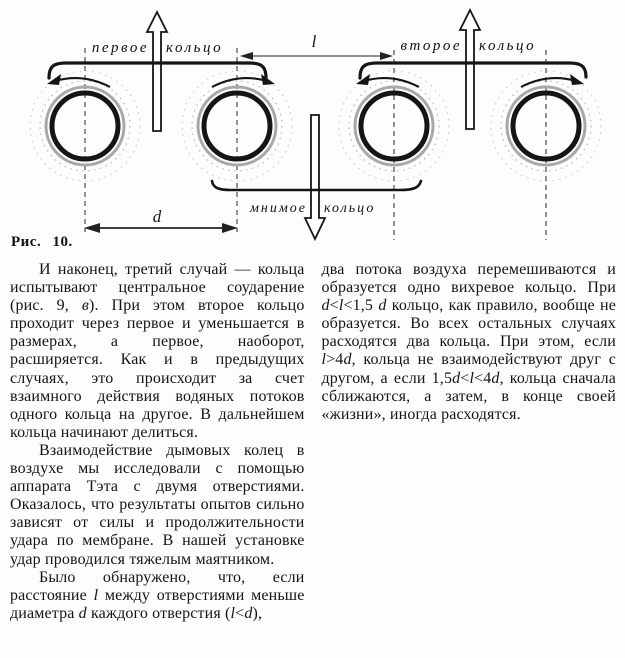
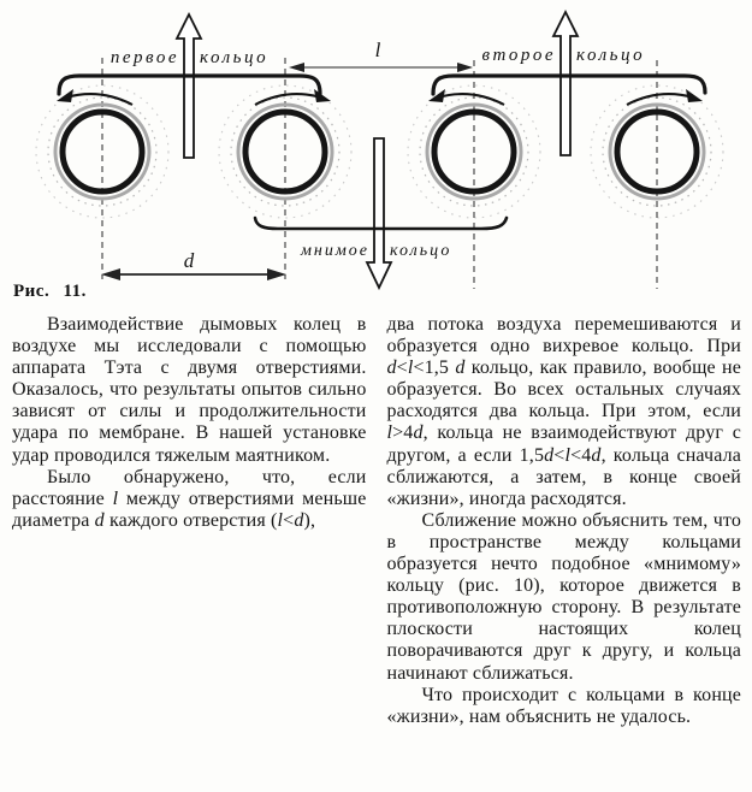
  первое
  кольцо
  второе
  кольцо
  мнимое
  кольцо
  l
  d
- Рис. 10.
+ Рис. 11.
- И наконец, третий случай — кольца испытывают центральное соударение (рис. 9, в). При этом второе кольцо проходит через первое и уменьшается в размерах, а первое, наоборот, расширяется. Как и в предыдущих случаях, это происходит за счет взаимного действия водяных потоков одного кольца на другое. В дальнейшем кольца начинают делиться.
  Взаимодействие дымовых колец в воздухе мы исследовали с помощью аппарата Тэта с двумя отверстиями. Оказалось, что результаты опытов сильно зависят от силы и продолжительности удара по мембране. В нашей установке удар проводился тяжелым маятником.
  Было обнаружено, что, если расстояние l между отверстиями меньше диаметра d каждого отверстия (l<d),
  два потока воздуха перемешиваются и образуется одно вихревое кольцо. При d<l<1,5 d кольцо, как правило, вообще не образуется. Во всех остальных случаях расходятся два кольца. При этом, если l>4d, кольца не взаимодействуют друг с другом, а если 1,5d<l<4d, кольца сначала сближаются, а затем, в конце своей «жизни», иногда расходятся.
+ Сближение можно объяснить тем, что в пространстве между кольцами образуется нечто подобное «мнимому» кольцу (рис. 10), которое движется в противоположную сторону. В результате плоскости настоящих колец поворачиваются друг к другу, и кольца начинают сближаться.
+ Что происходит с кольцами в конце «жизни», нам объяснить не удалось.
